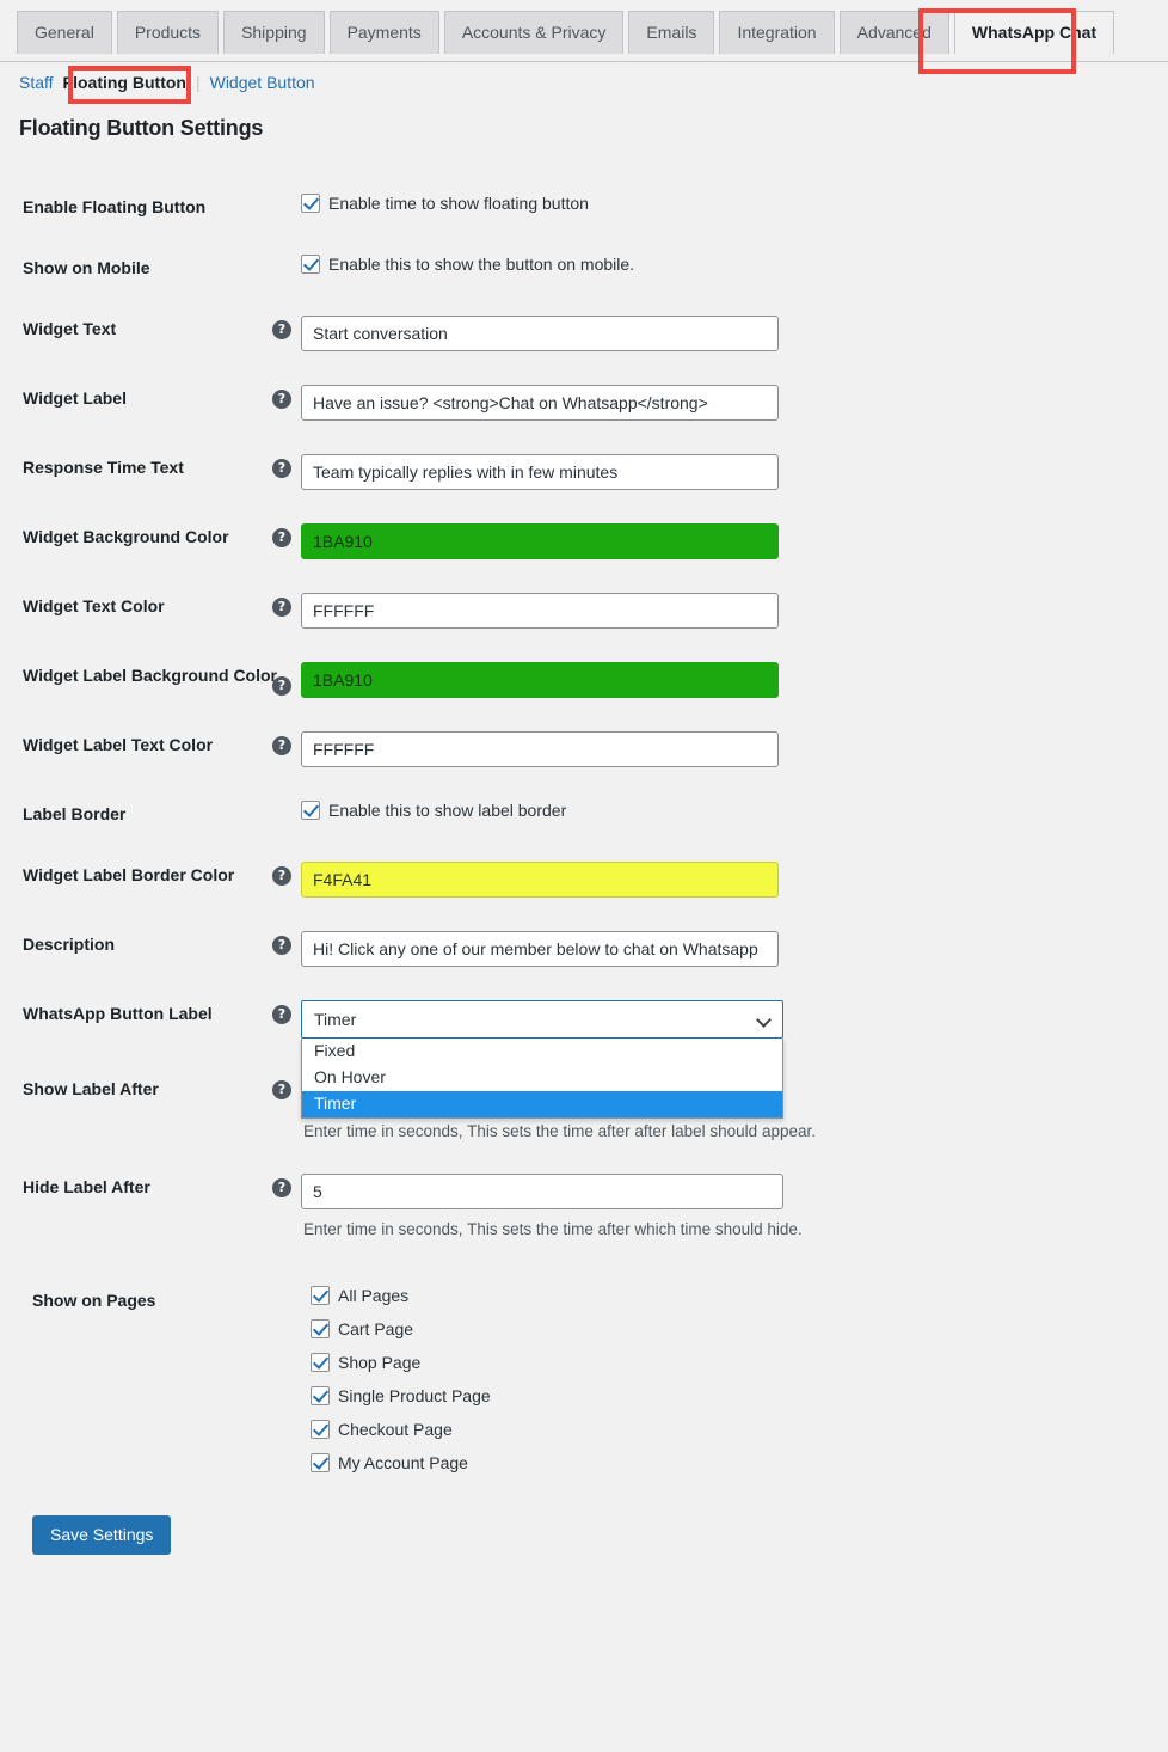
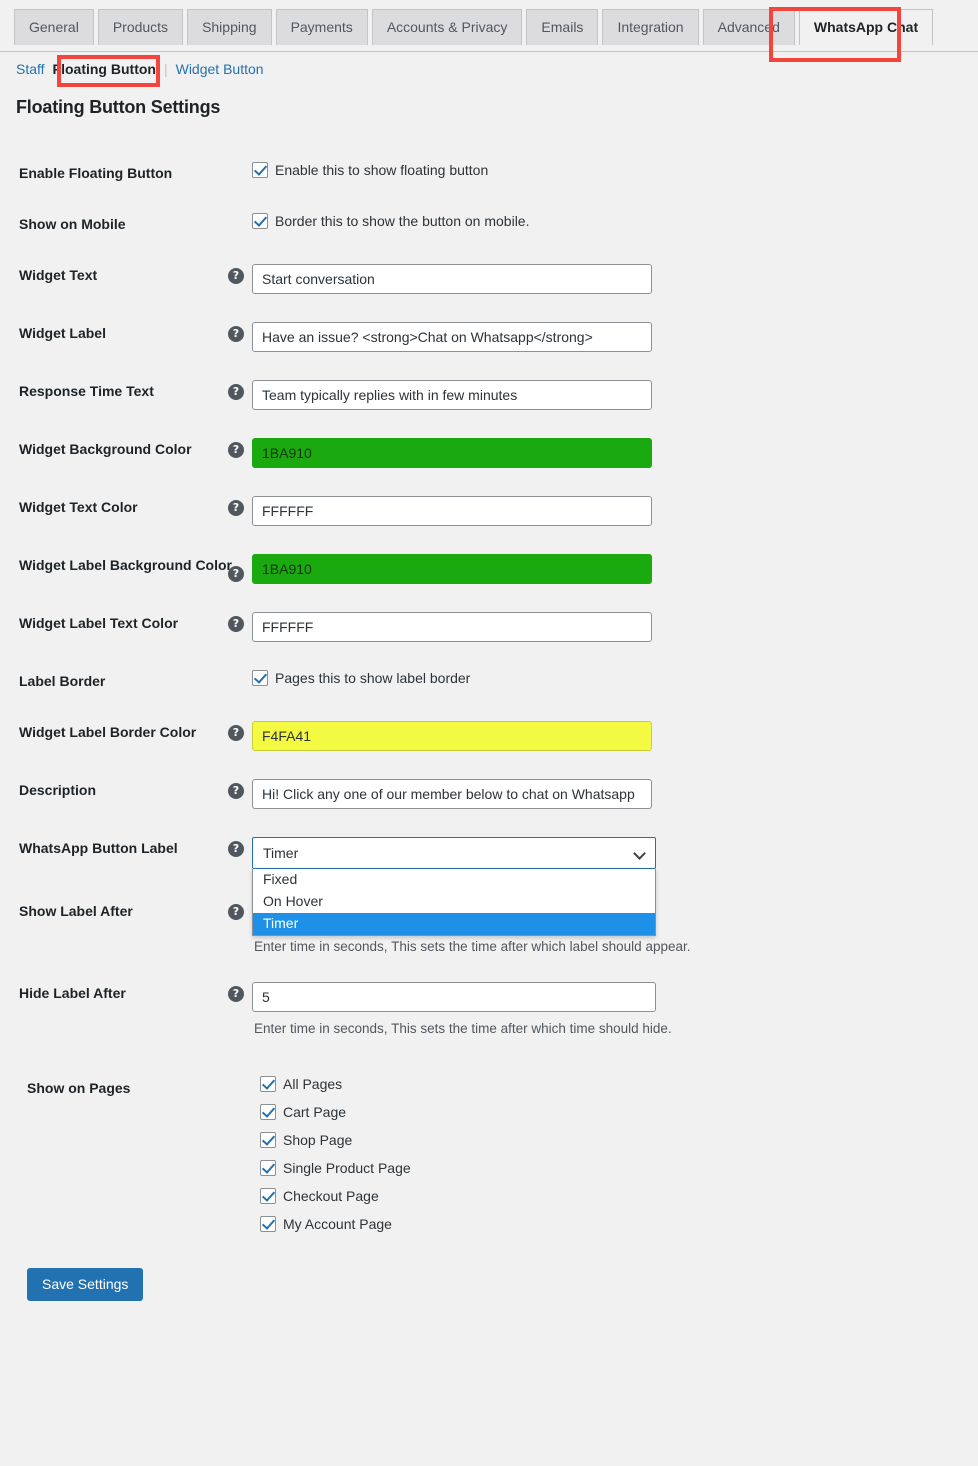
  General
  Products
  Shipping
  Payments
  Accounts & Privacy
  Emails
  Integration
  Advanced
  WhatsApp Chat
  Staff
  Floating Button
  |
  Widget Button
  Floating Button Settings
- Enable Floating Button	Enable time to show floating button
+ Enable Floating Button	Enable this to show floating button
- Show on Mobile	Enable this to show the button on mobile.
+ Show on Mobile	Border this to show the button on mobile.
  Widget Text ?	Start conversation
  Widget Label ?	Have an issue? <strong>Chat on Whatsapp</strong>
  Response Time Text ?	Team typically replies with in few minutes
  Widget Background Color ?	1BA910
  Widget Text Color ?	FFFFFF
  Widget Label Background Color ?	1BA910
  Widget Label Text Color ?	FFFFFF
- Label Border	Enable this to show label border
+ Label Border	Pages this to show label border
  Widget Label Border Color ?	F4FA41
  Description ?	Hi! Click any one of our member below to chat on Whatsapp
  WhatsApp Button Label ?	Timer FixedOn HoverTimer
- Show Label After ?	Enter time in seconds, This sets the time after after label should appear.
+ Show Label After ?	Enter time in seconds, This sets the time after which label should appear.
  Hide Label After ?	5 Enter time in seconds, This sets the time after which time should hide.
  Show on Pages	All PagesCart PageShop PageSingle Product PageCheckout PageMy Account Page
  Save Settings
